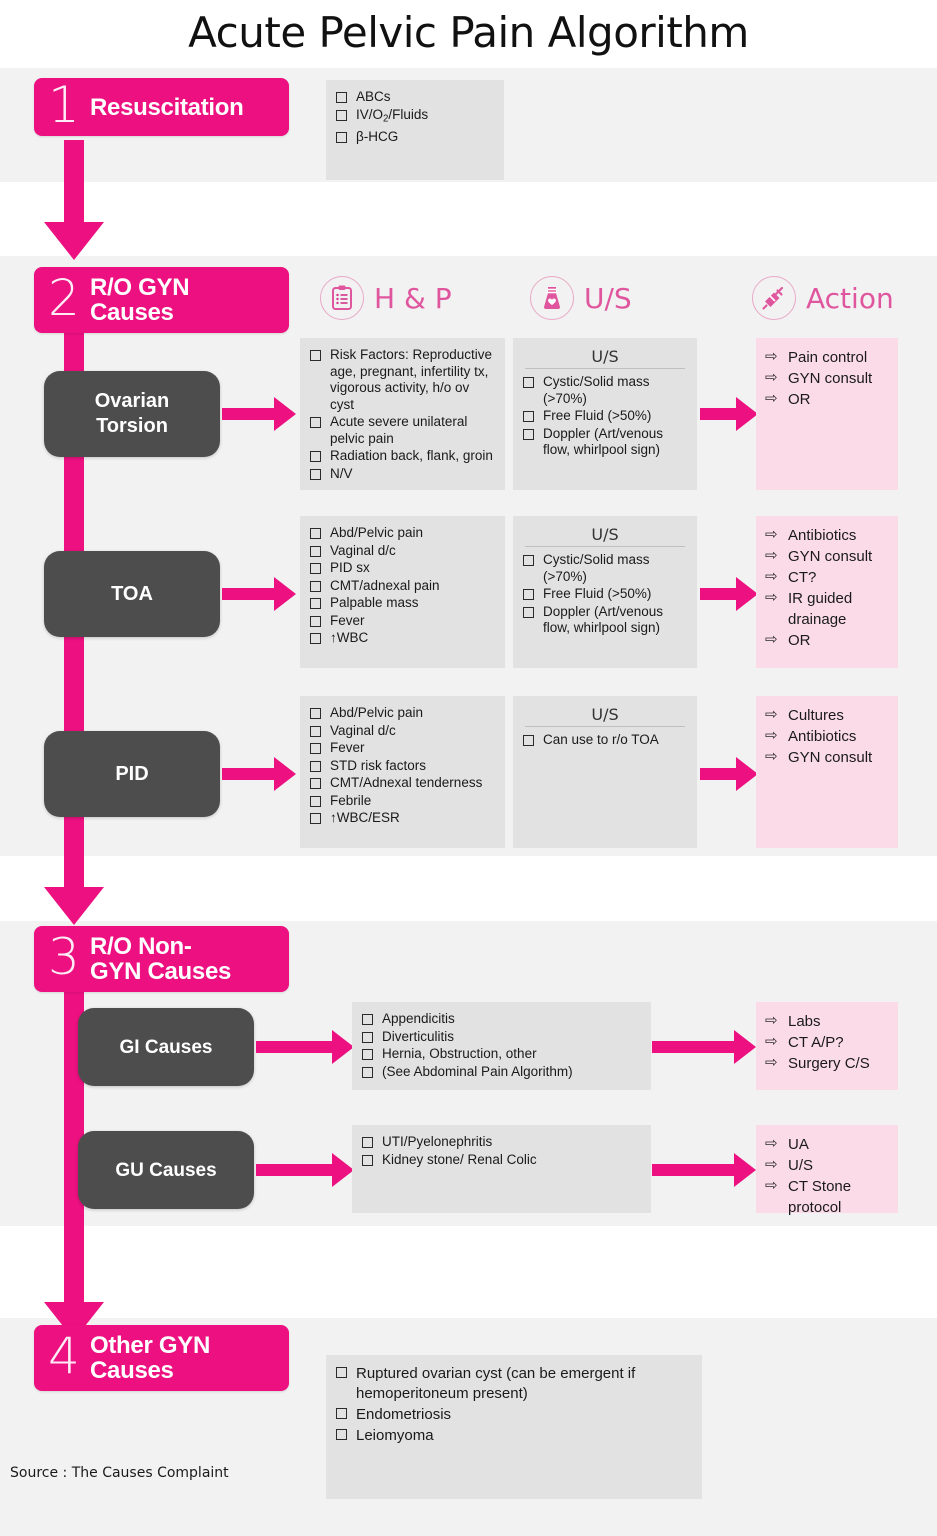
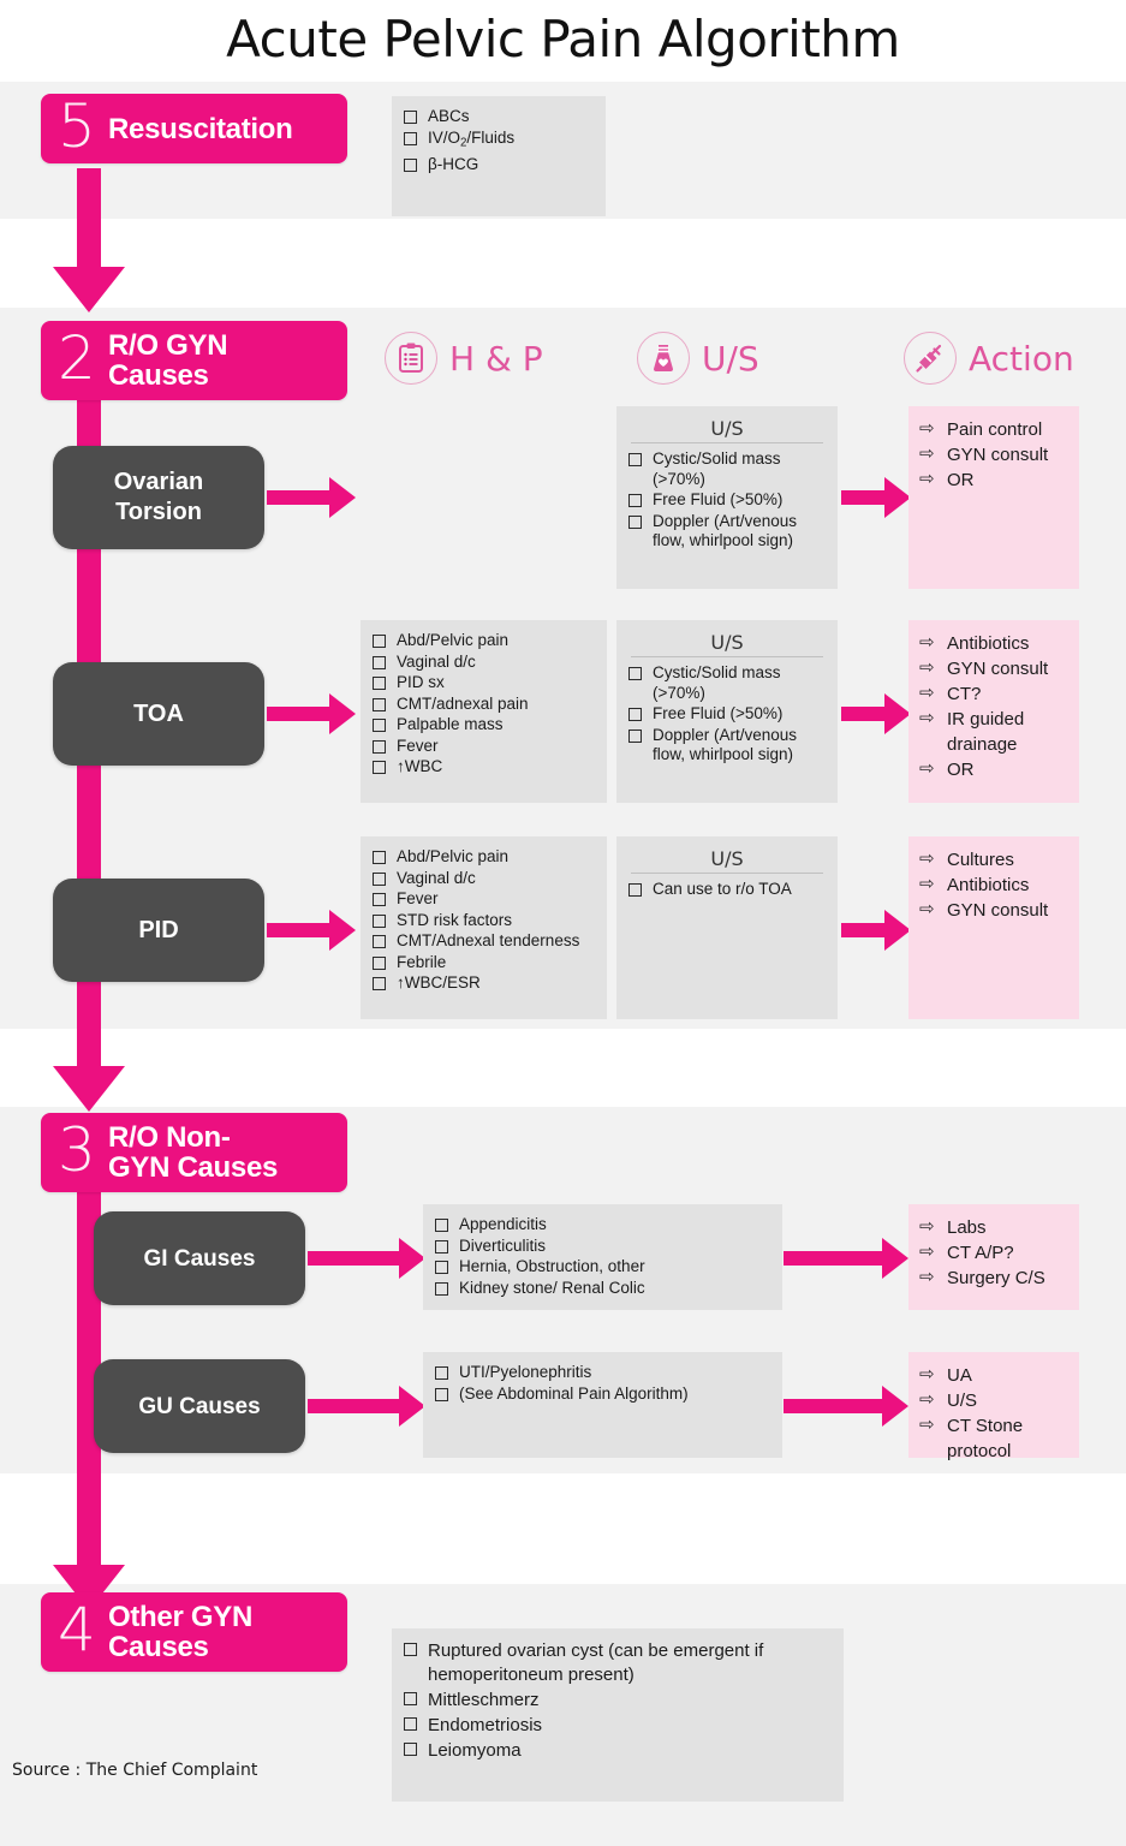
  Acute Pelvic Pain Algorithm
- 1
+ 5
  Resuscitation
  ABCs
  IV/O2/Fluids
  β-HCG
  2
  R/O GYN
  Causes
  H & P
  U/S
  Action
  Ovarian
  Torsion
- Risk Factors: Reproductive age, pregnant, infertility tx, vigorous activity, h/o ov cyst
- Acute severe unilateral pelvic pain
- Radiation back, flank, groin
- N/V
  U/S
  Cystic/Solid mass (>70%)
  Free Fluid (>50%)
  Doppler (Art/venous flow, whirlpool sign)
  Pain control
  GYN consult
  OR
  TOA
  Abd/Pelvic pain
  Vaginal d/c
  PID sx
  CMT/adnexal pain
  Palpable mass
  Fever
  ↑WBC
  U/S
  Cystic/Solid mass (>70%)
  Free Fluid (>50%)
  Doppler (Art/venous flow, whirlpool sign)
  Antibiotics
  GYN consult
  CT?
  IR guided
  drainage
  OR
  PID
  Abd/Pelvic pain
  Vaginal d/c
  Fever
  STD risk factors
  CMT/Adnexal tenderness
  Febrile
  ↑WBC/ESR
  U/S
  Can use to r/o TOA
  Cultures
  Antibiotics
  GYN consult
  3
  R/O Non-
  GYN Causes
  GI Causes
  Appendicitis
  Diverticulitis
  Hernia, Obstruction, other
- (See Abdominal Pain Algorithm)
+ Kidney stone/ Renal Colic
  Labs
  CT A/P?
  Surgery C/S
  GU Causes
  UTI/Pyelonephritis
- Kidney stone/ Renal Colic
+ (See Abdominal Pain Algorithm)
  UA
  U/S
  CT Stone
  protocol
  4
  Other GYN
  Causes
  Ruptured ovarian cyst (can be emergent if hemoperitoneum present)
+ Mittleschmerz
  Endometriosis
  Leiomyoma
- Source : The Causes Complaint
+ Source : The Chief Complaint
